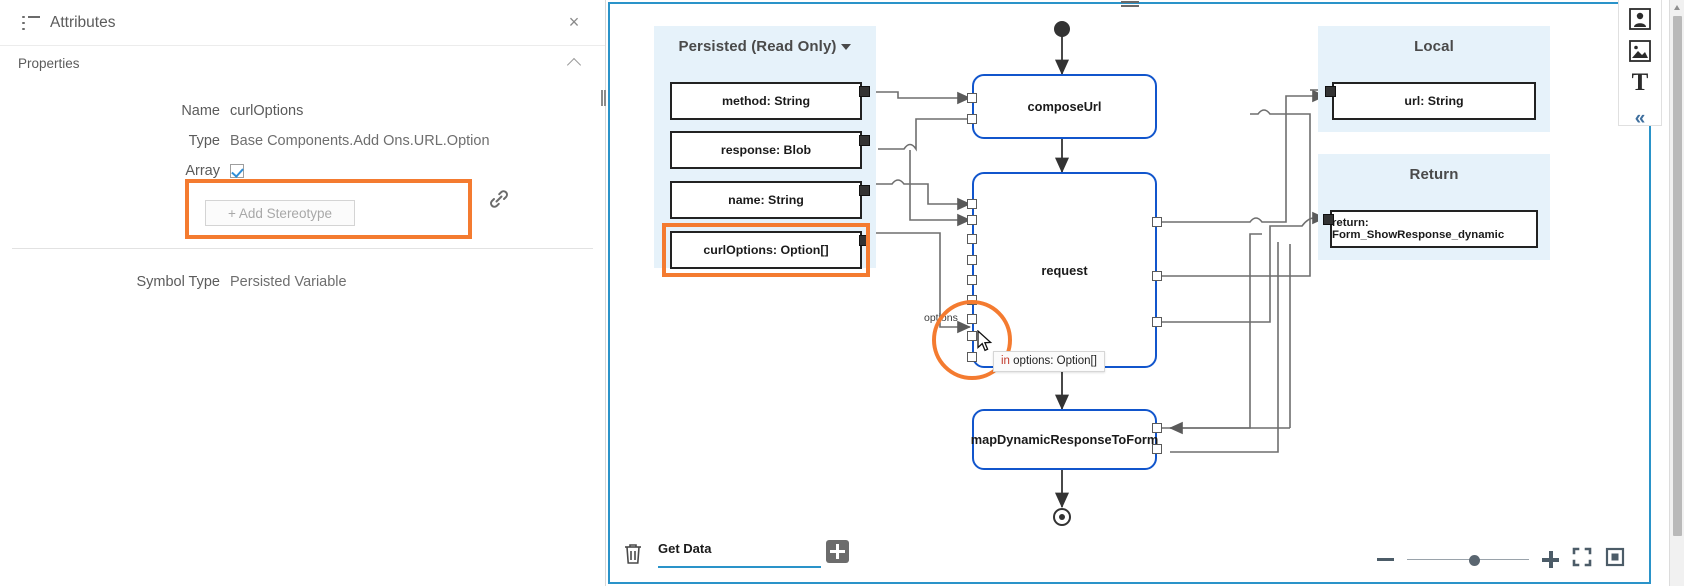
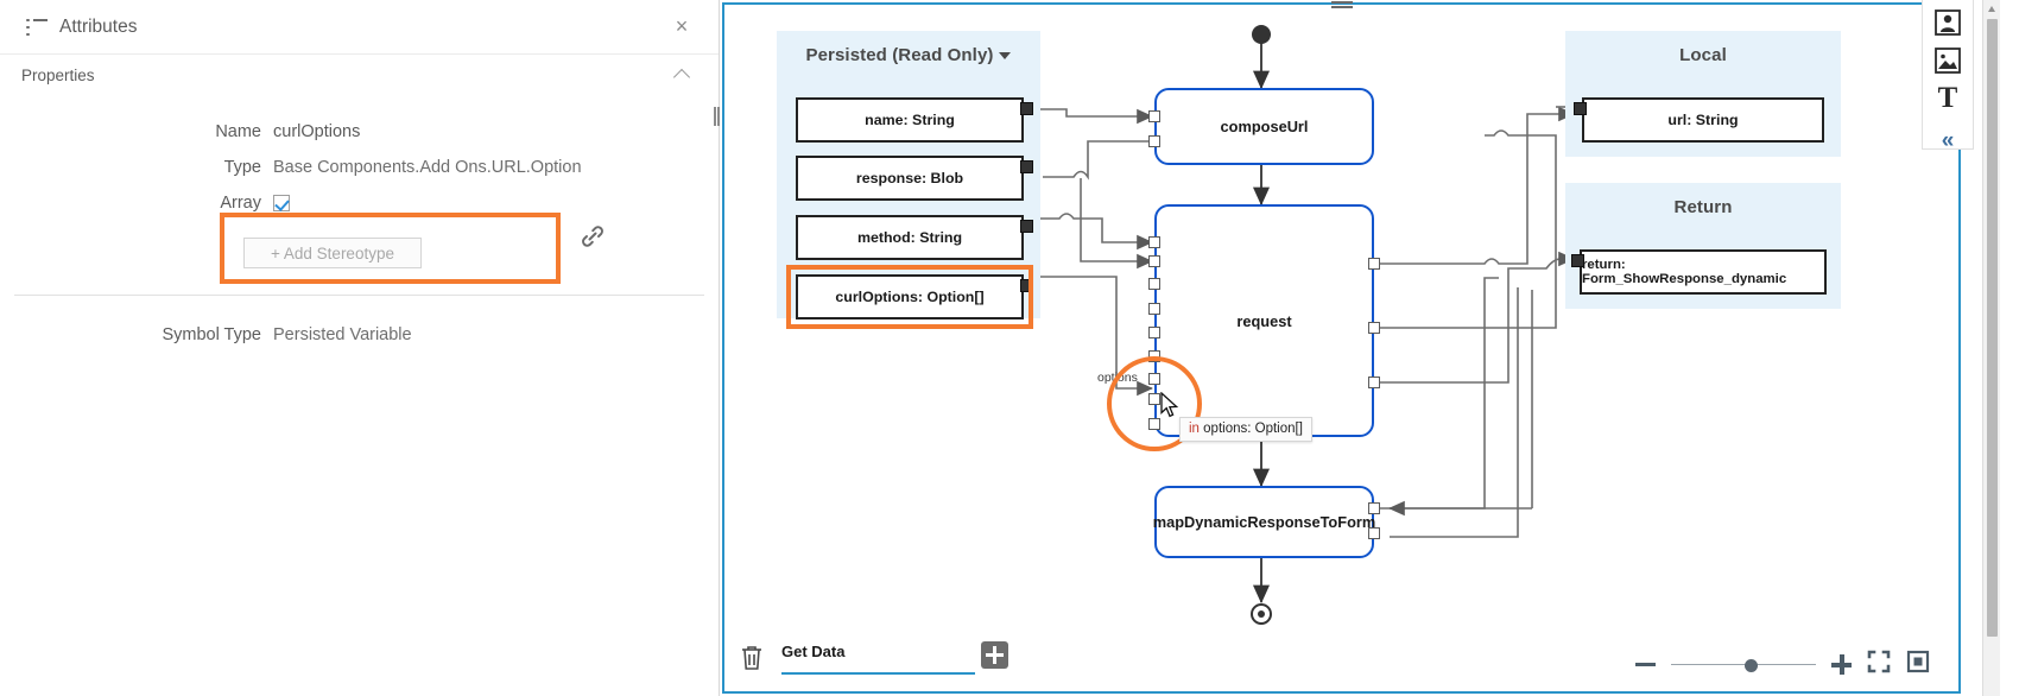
  Attributes
  ×
  Properties
  Name
  curlOptions
  Type
  Base Components.Add Ons.URL.Option
  Array
  + Add Stereotype
  Symbol Type
  Persisted Variable
  Persisted (Read Only)
- method: String
+ name: String
  response: Blob
- name: String
+ method: String
  curlOptions: Option[]
  Local
  url: String
  Return
  return: Form_ShowResponse_dynamic
  composeUrl
  request
  options
  in options: Option[]
  mapDynamicResponseToForm
  Get Data
  T
  «
